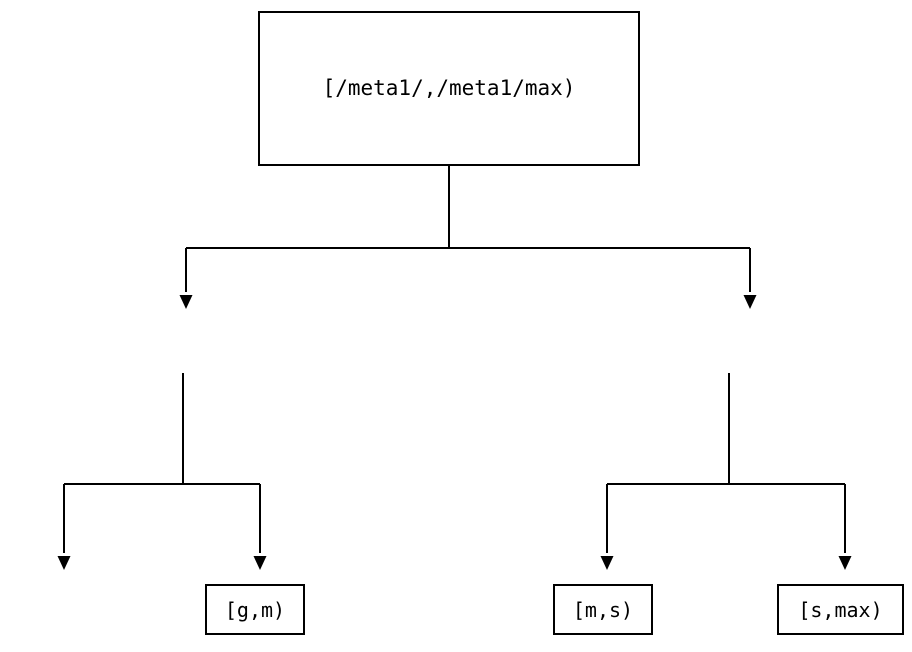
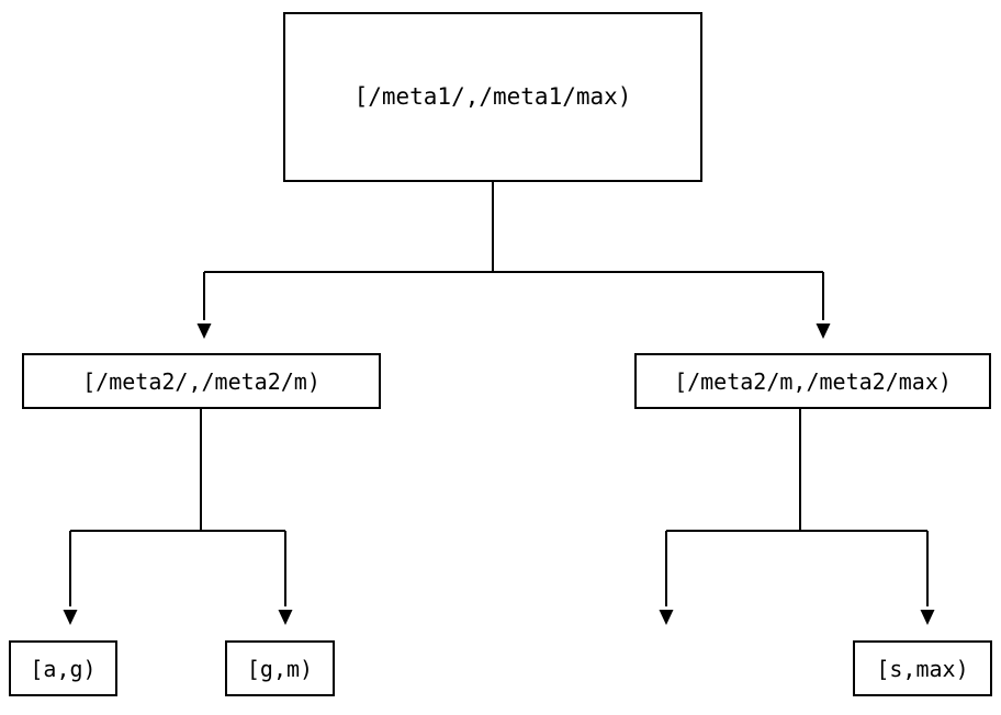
  [/meta1/,/meta1/max)
+ [/meta2/,/meta2/m)
+ [/meta2/m,/meta2/max)
+ [a,g)
  [g,m)
- [m,s)
  [s,max)
